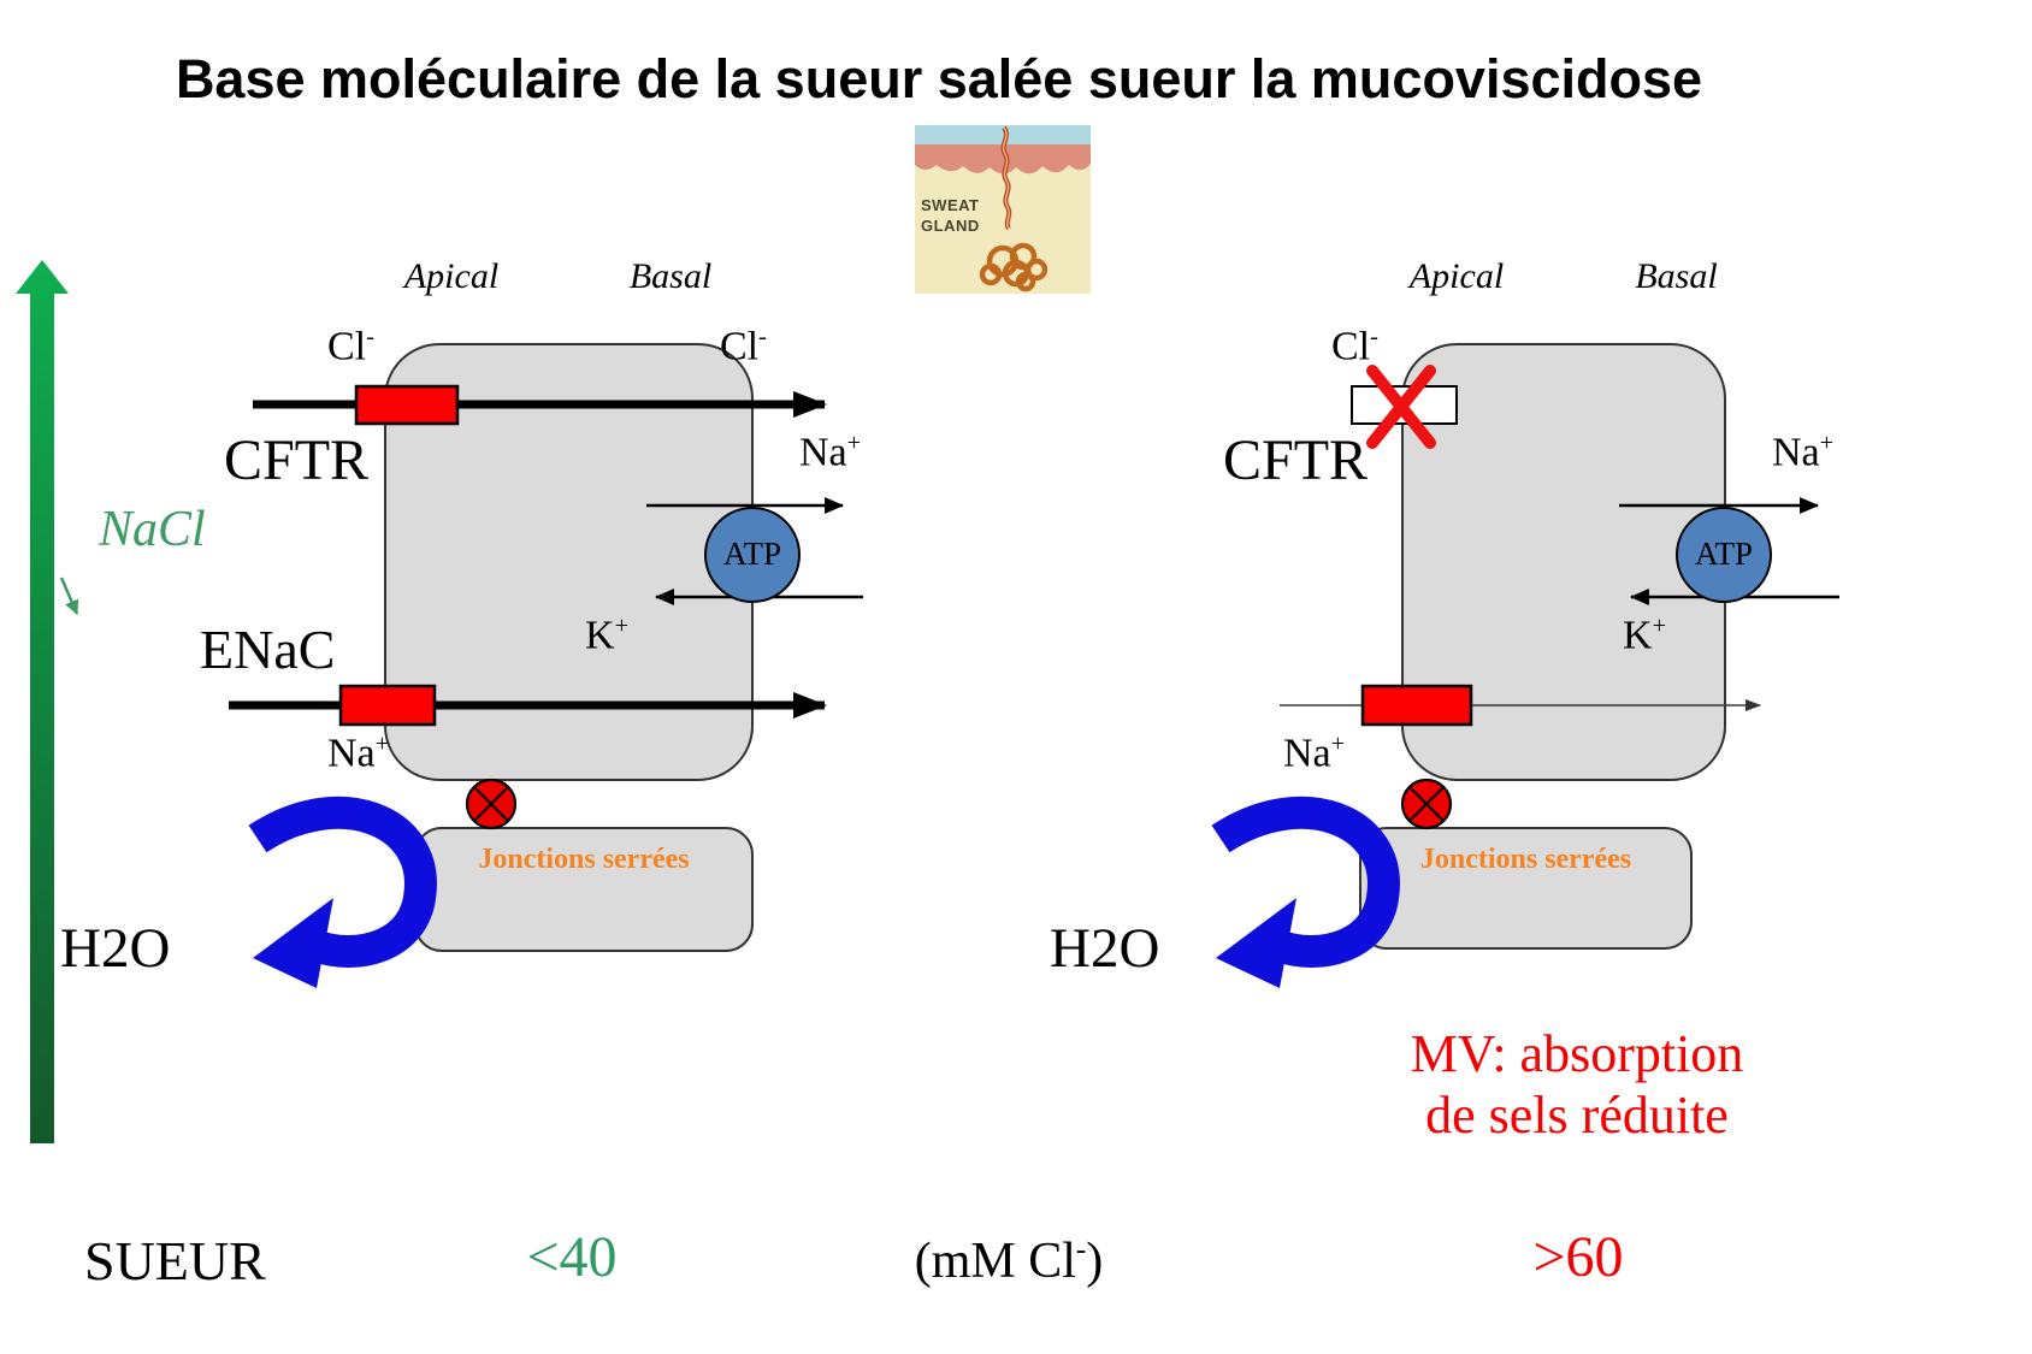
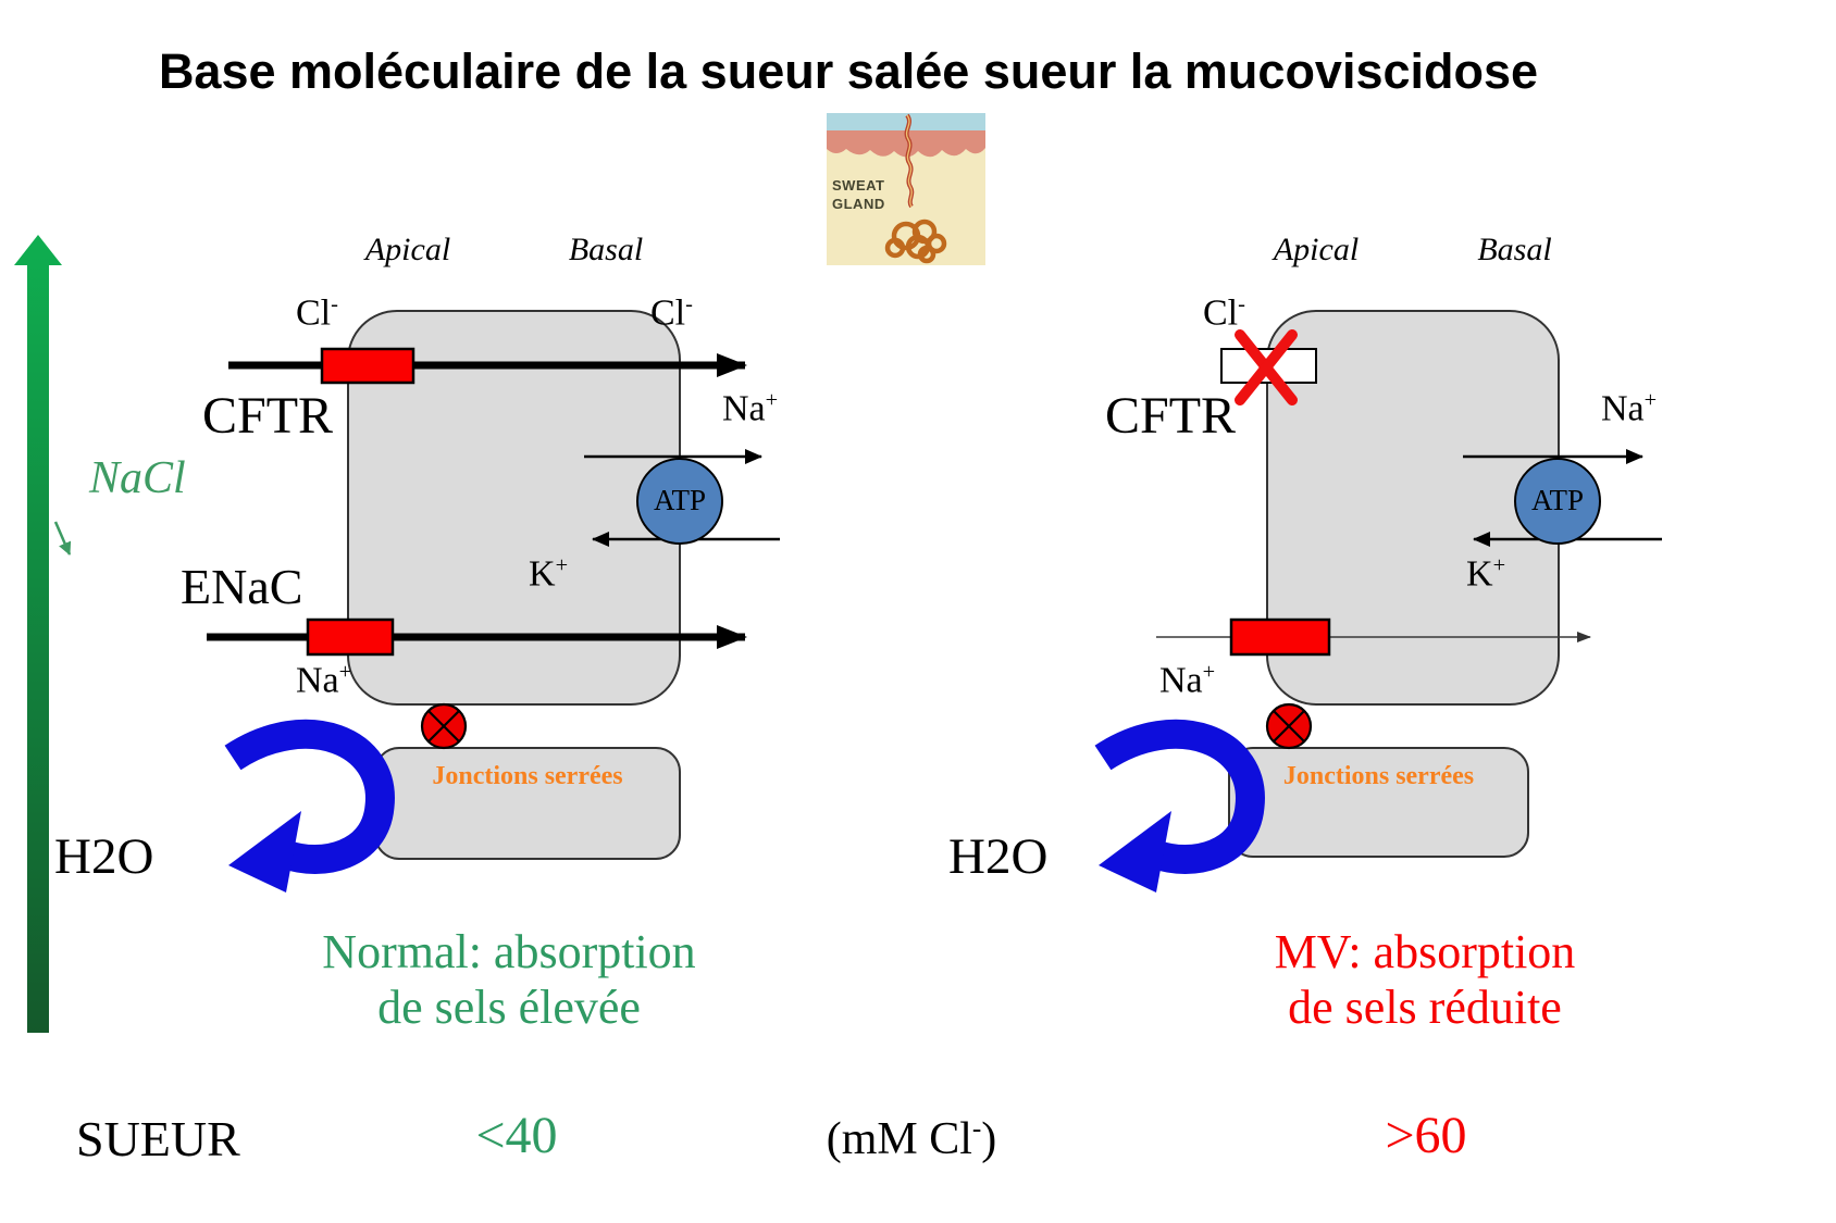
  Base moléculaire de la sueur salée sueur la mucoviscidose
  SWEAT
  GLAND
  Apical
  Basal
  Cl-
  Cl-
  CFTR
  NaCl
  Na+
  ATP
  K+
  ENaC
  Na+
  Jonctions serrées
  H2O
+ Normal: absorption
+ de sels élevée
  Apical
  Basal
  Cl-
  CFTR
  Na+
  ATP
  K+
  Na+
  Jonctions serrées
  H2O
  MV: absorption
  de sels réduite
  SUEUR
  <40
  (mM Cl-)
  >60
